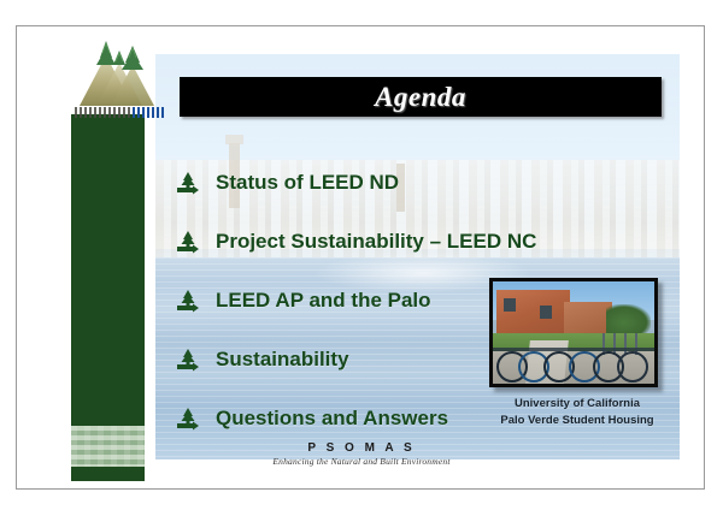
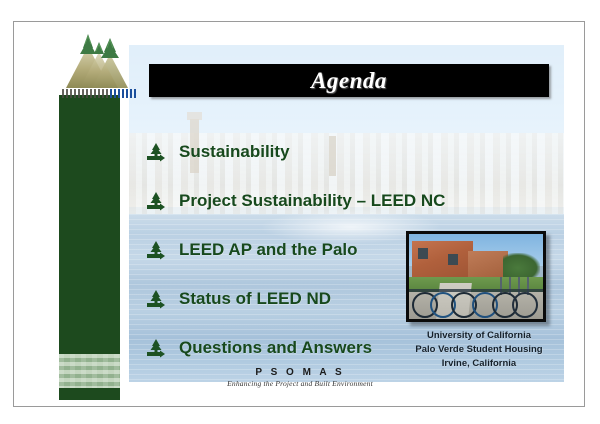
  Agenda
- Status of LEED ND
+ Sustainability
  Project Sustainability – LEED NC
  LEED AP and the Palo
- Sustainability
+ Status of LEED ND
  Questions and Answers
  University of California
  Palo Verde Student Housing
+ Irvine, California
  P S O M A S
- Enhancing the Natural and Built Environment
+ Enhancing the Project and Built Environment
